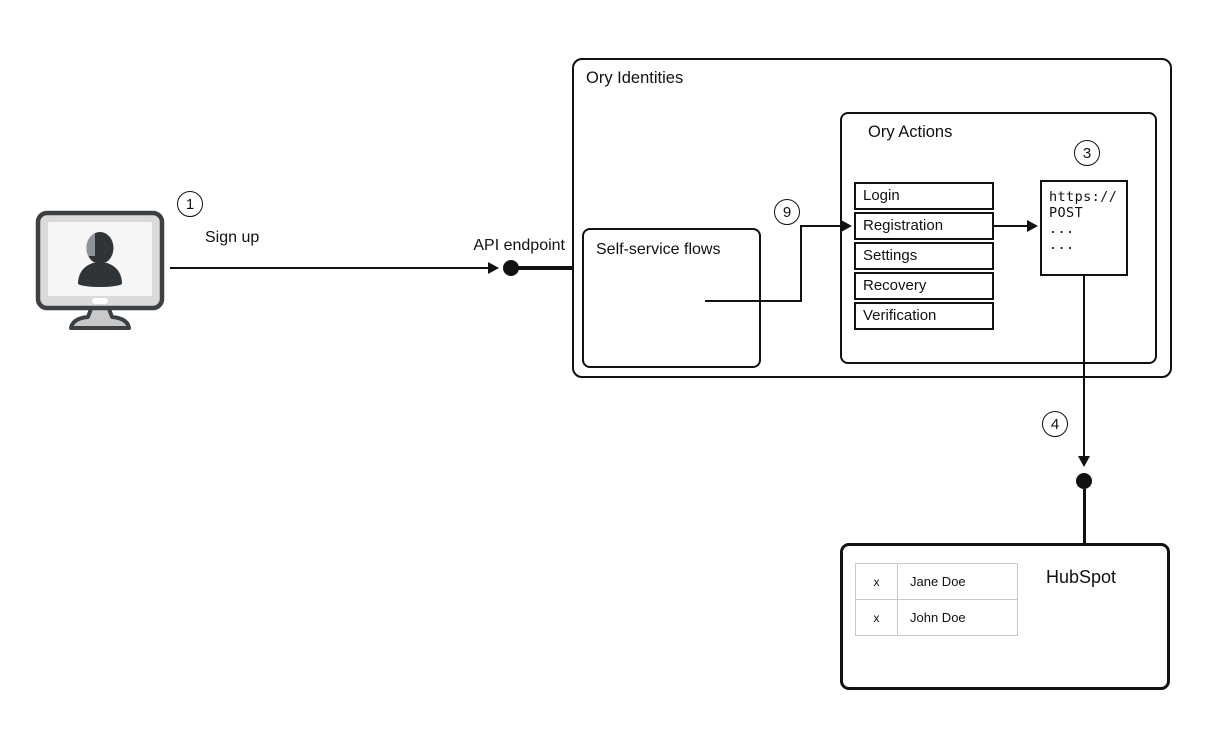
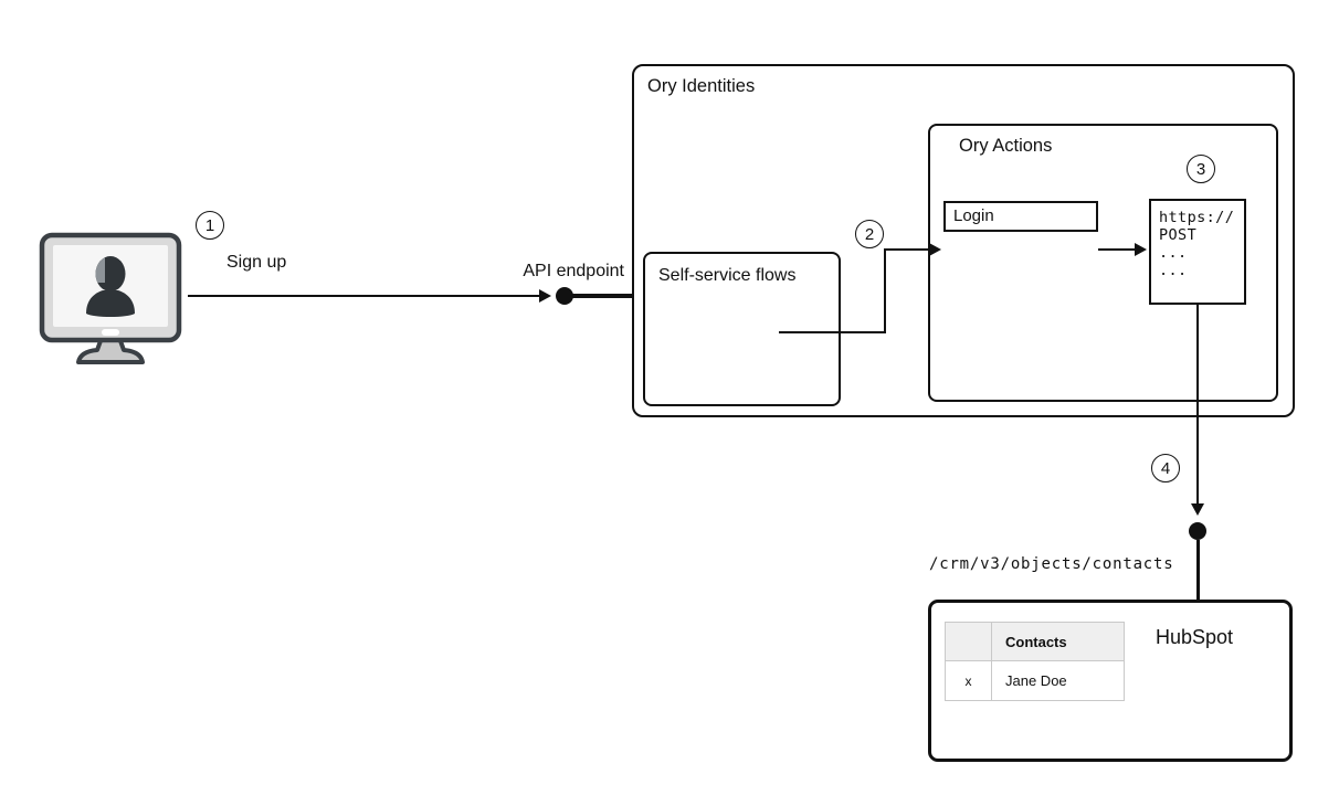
  1
  Sign up
  API endpoint
  Ory Identities
  Self-service flows
- 9
+ 2
  Ory Actions
  Login
- Registration
- Settings
- Recovery
- Verification
  3
  https://
  POST
  ...
  ...
  4
+ /crm/v3/objects/contacts
  HubSpot
+ 	Contacts
  x	Jane Doe
- x	John Doe
